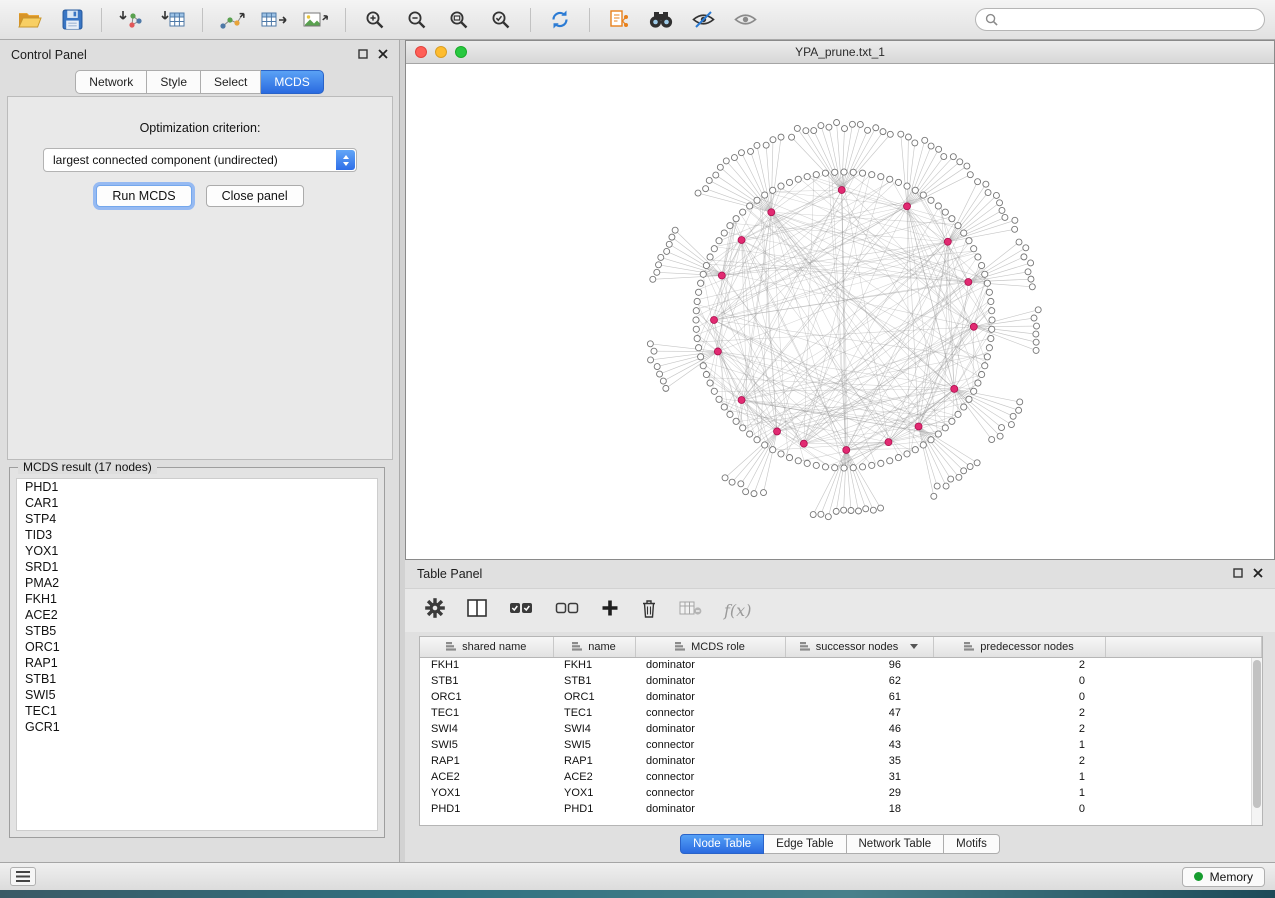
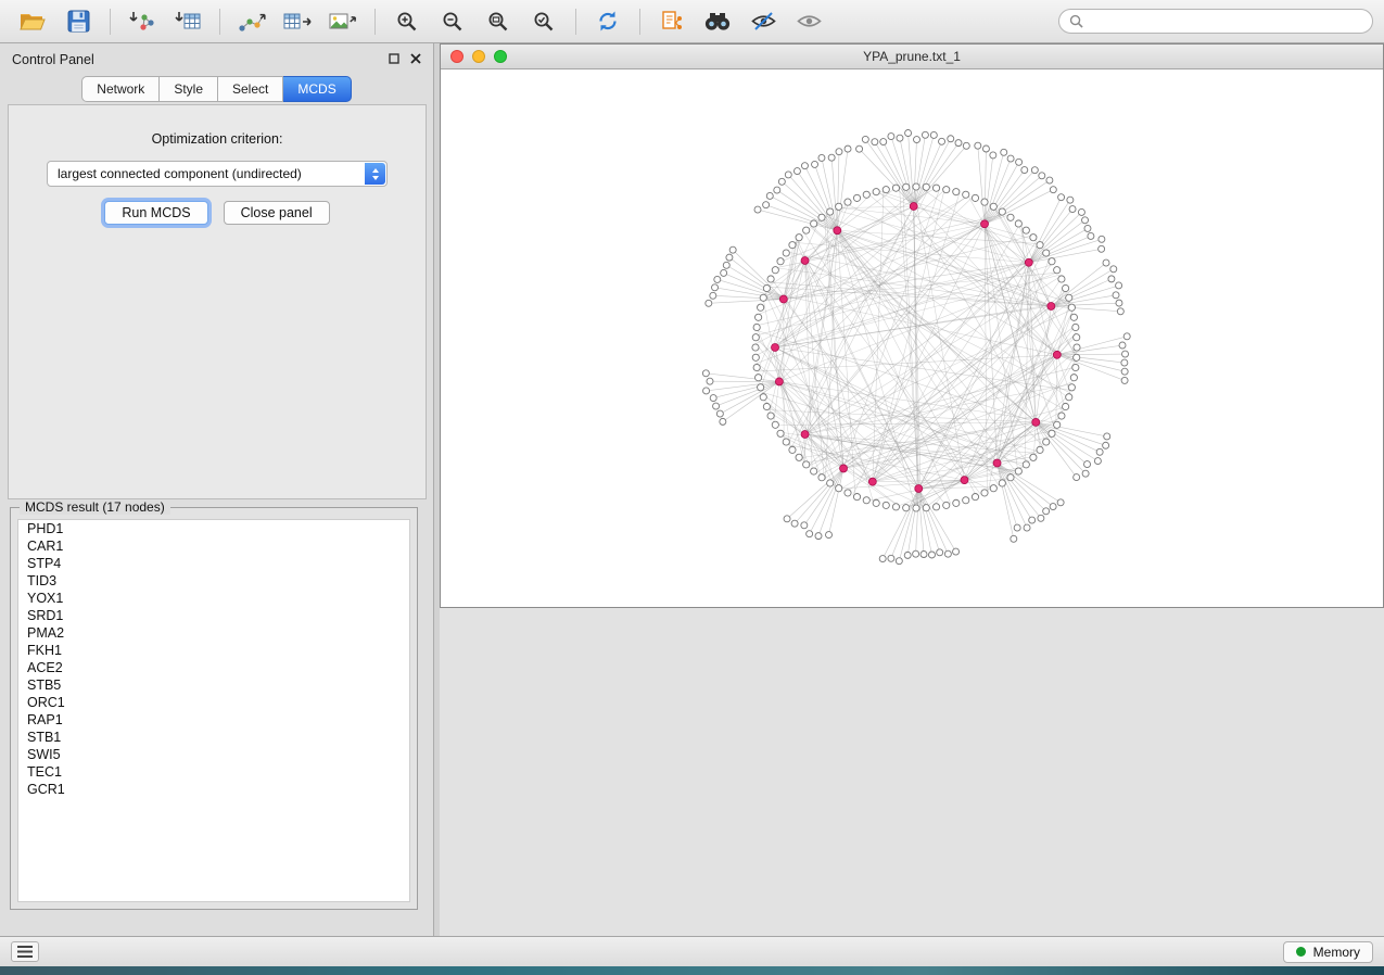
  Control Panel
  Network
  Style
  Select
  MCDS
  Optimization criterion:
  largest connected component (undirected)
  Run MCDS
  Close panel
  MCDS result (17 nodes)
  PHD1
  CAR1
  STP4
  TID3
  YOX1
  SRD1
  PMA2
  FKH1
  ACE2
  STB5
  ORC1
  RAP1
  STB1
  SWI5
  TEC1
  GCR1
  YPA_prune.txt_1
- Table Panel
- f(x)
- shared name	name	MCDS role	successor nodes	predecessor nodes
- FKH1	FKH1	dominator	96	2
- STB1	STB1	dominator	62	0
- ORC1	ORC1	dominator	61	0
- TEC1	TEC1	connector	47	2
- SWI4	SWI4	dominator	46	2
- SWI5	SWI5	connector	43	1
- RAP1	RAP1	dominator	35	2
- ACE2	ACE2	connector	31	1
- YOX1	YOX1	connector	29	1
- PHD1	PHD1	dominator	18	0
- Node Table
- Edge Table
- Network Table
- Motifs
  Memory
